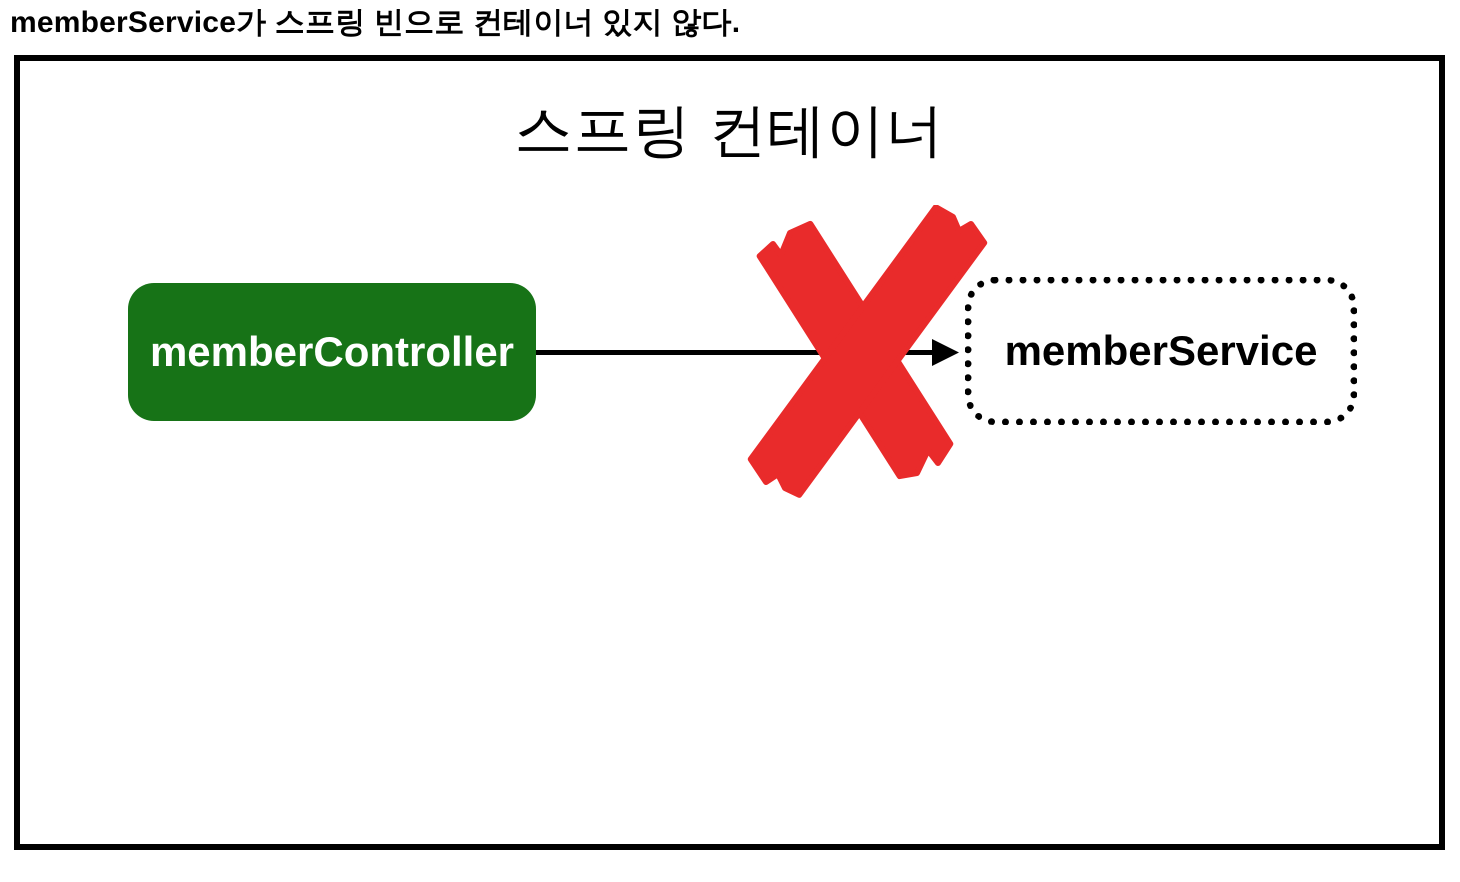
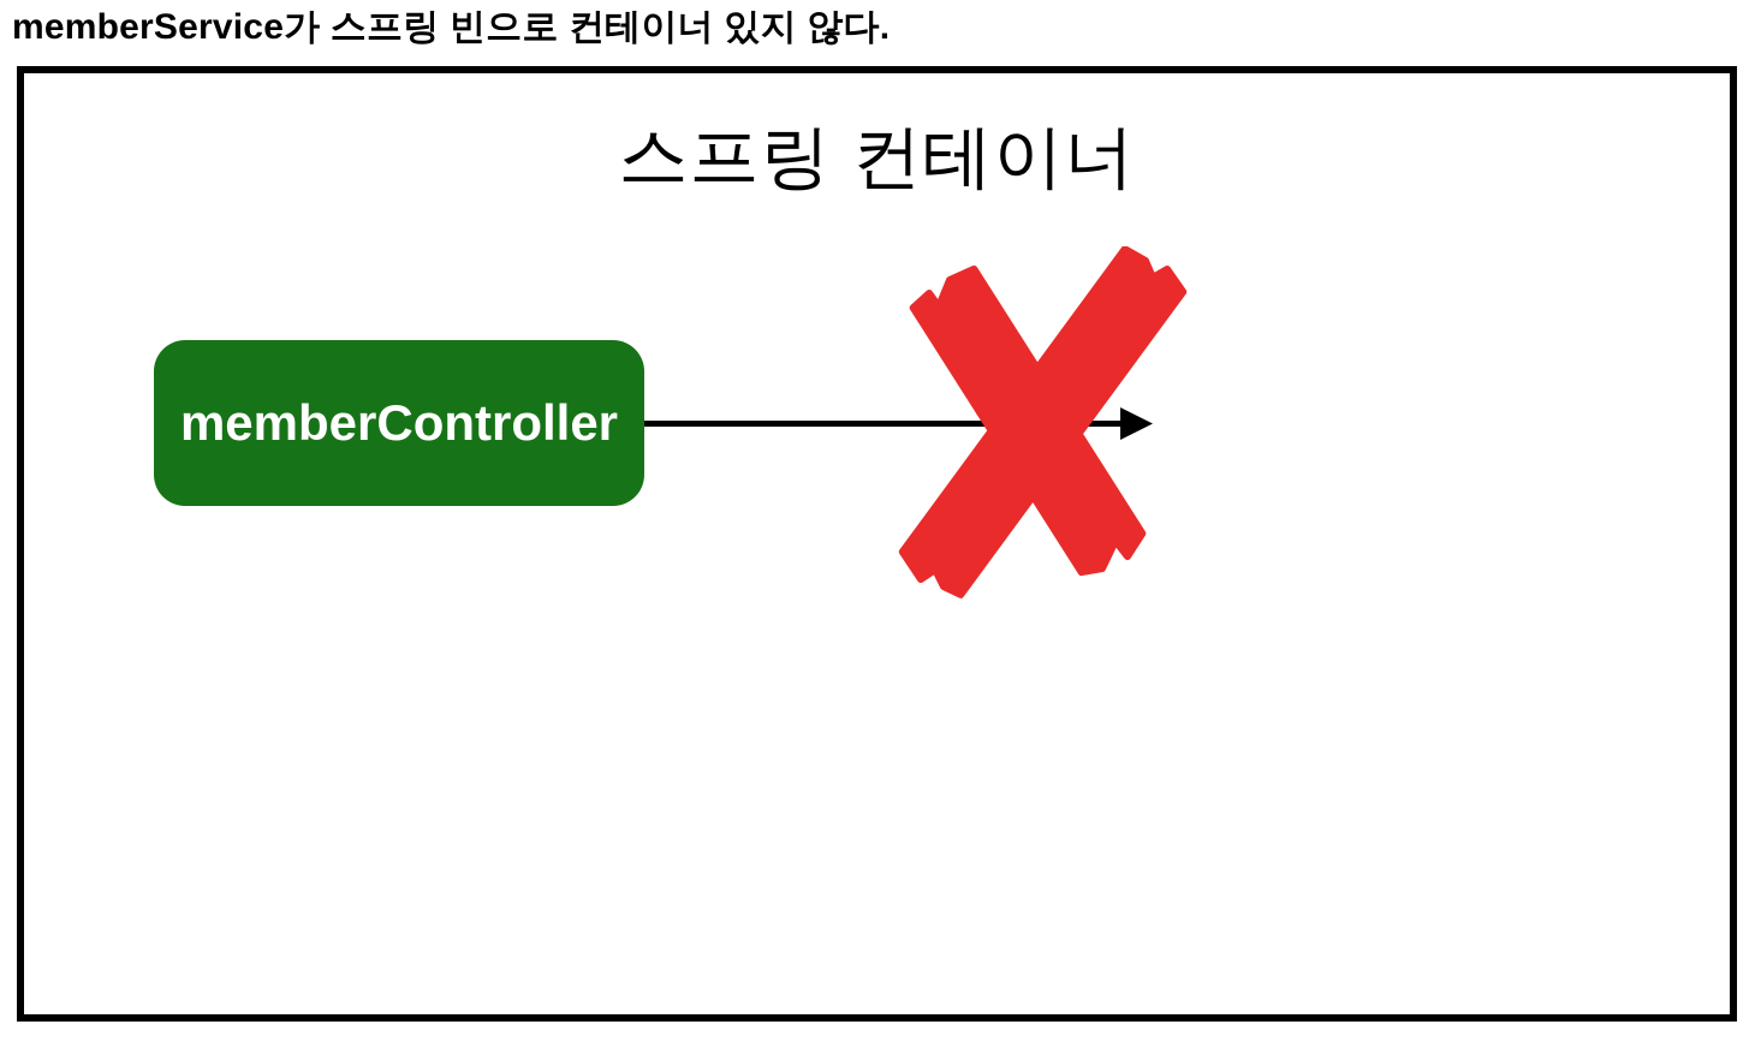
  memberService가 스프링 빈으로 컨테이너 있지 않다.
  스프링 컨테이너
  memberController
- memberService
